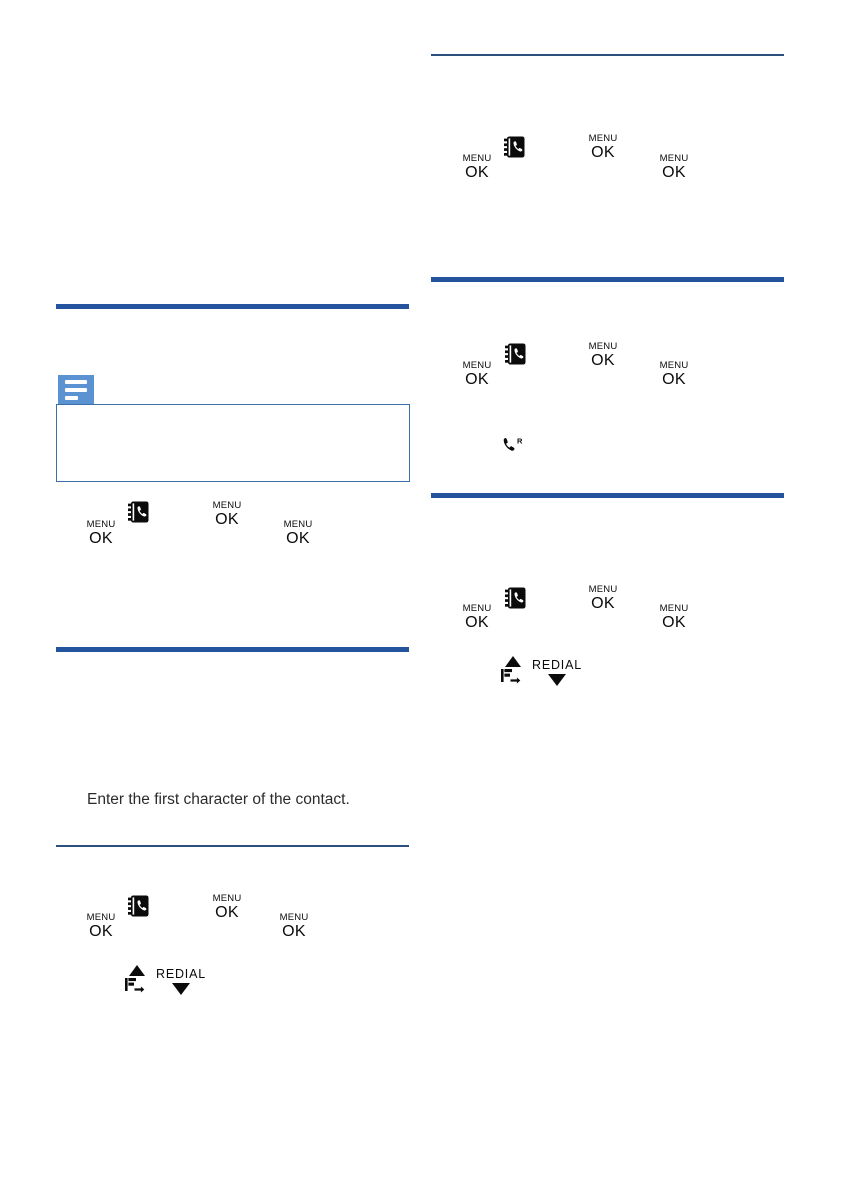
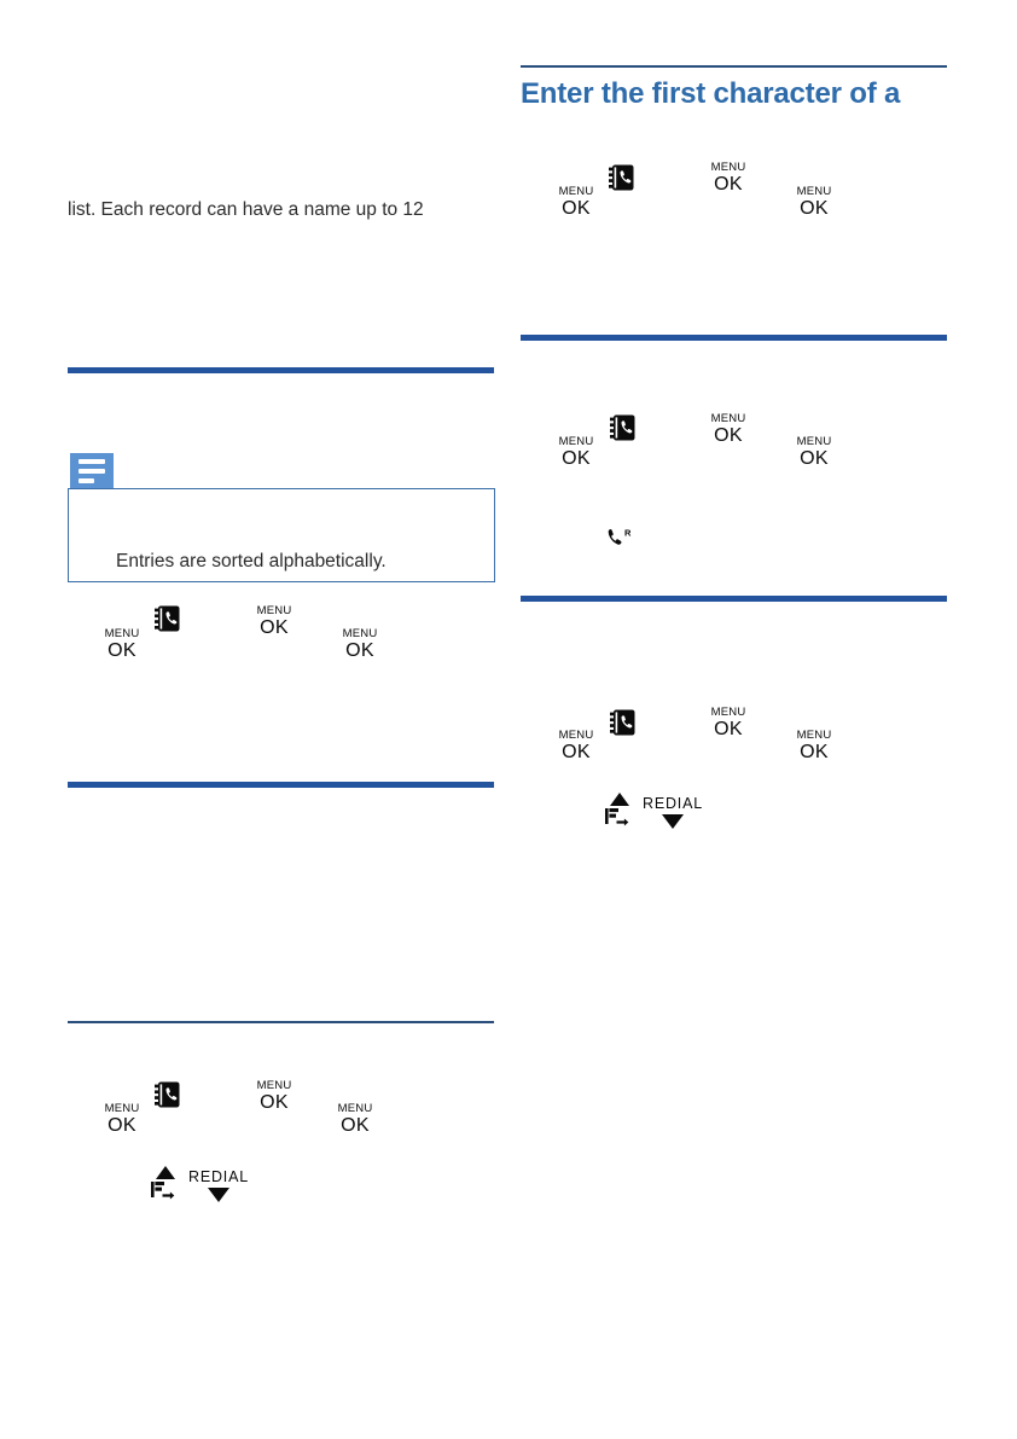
+ Enter the first character of a
  MENU
  OK
  MENU
  OK
  MENU
  OK
  MENU
  OK
  MENU
  OK
  MENU
  OK
  R
  MENU
  OK
  MENU
  OK
  MENU
  OK
  REDIAL
+ list. Each record can have a name up to 12
+ Entries are sorted alphabetically.
  MENU
  OK
  MENU
  OK
  MENU
  OK
- Enter the first character of the contact.
  MENU
  OK
  MENU
  OK
  MENU
  OK
  REDIAL
